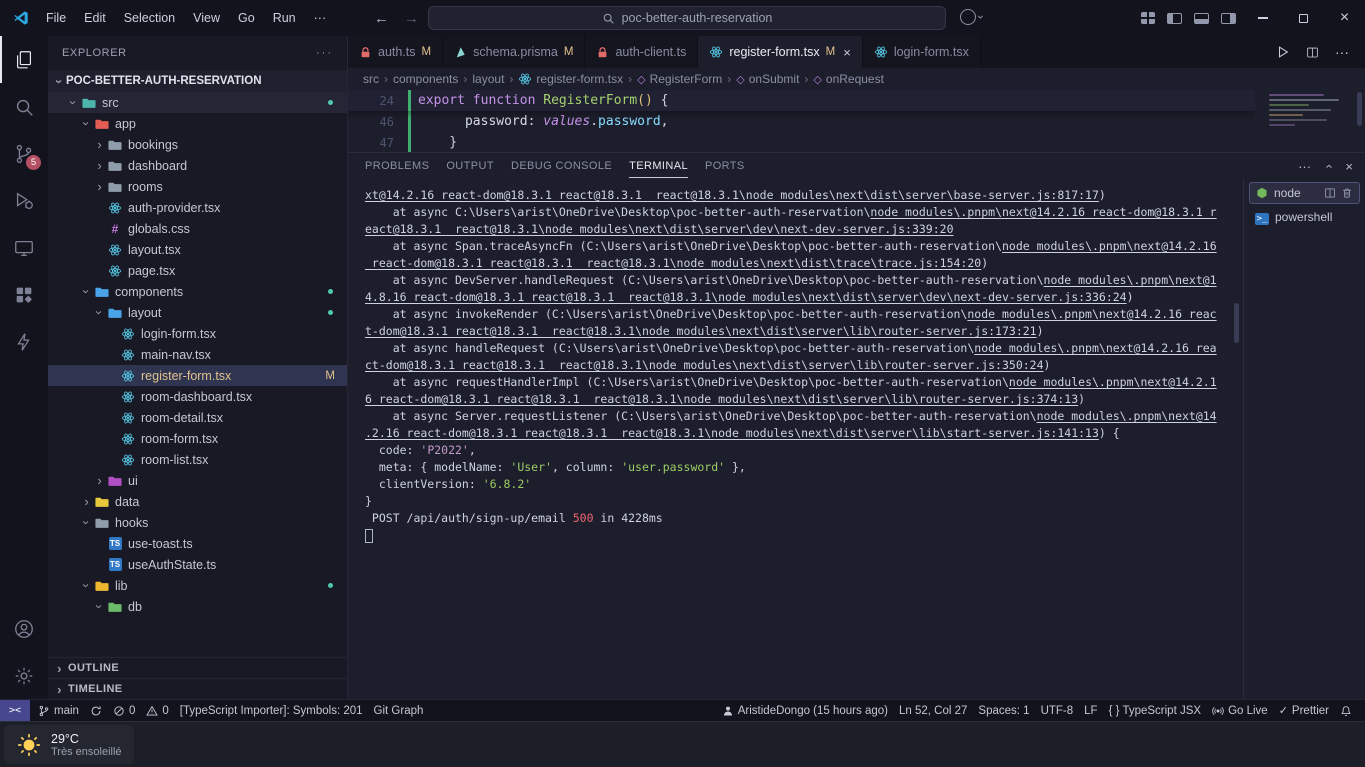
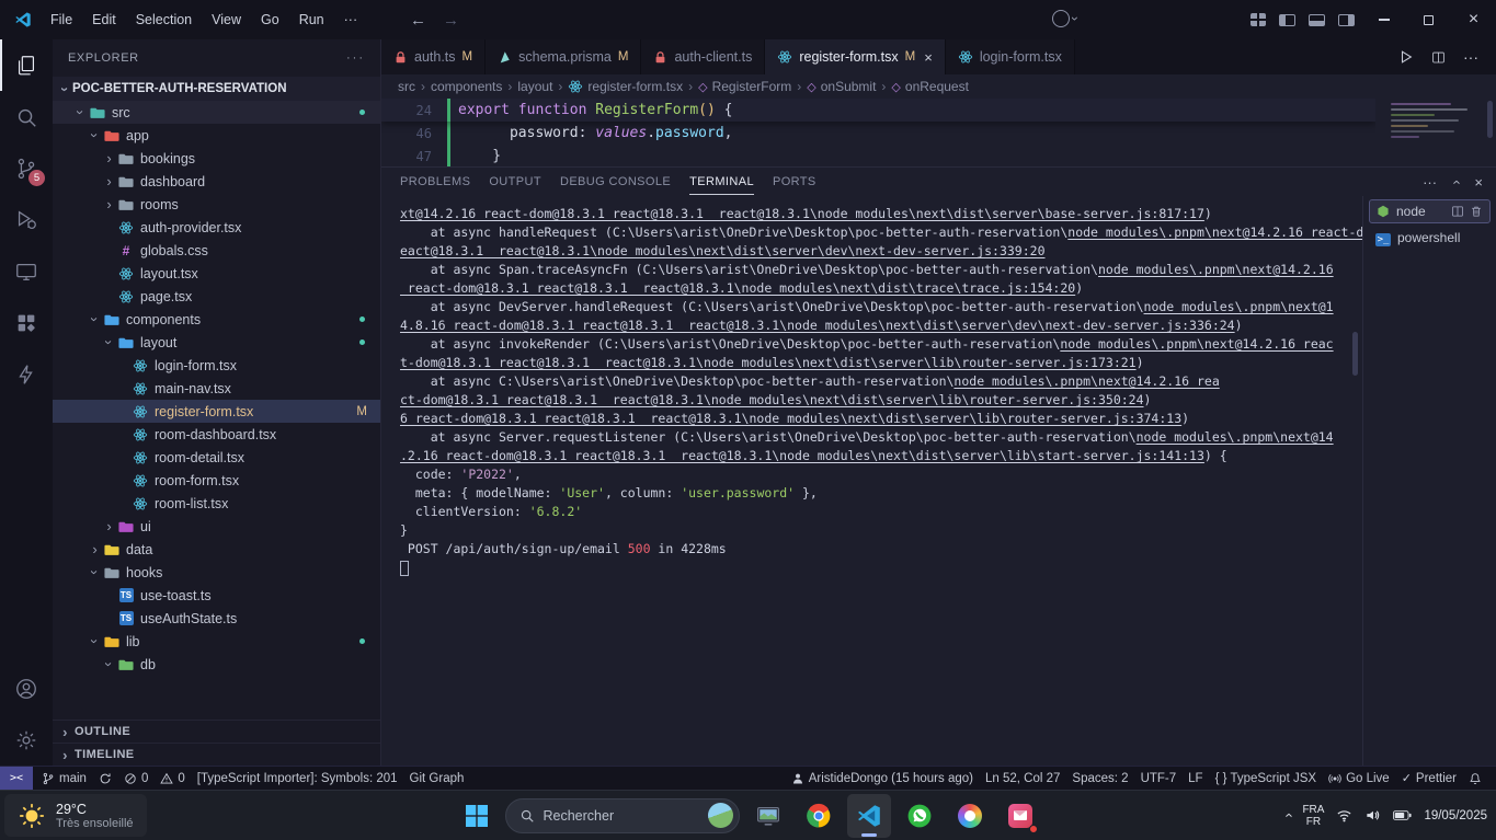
  File
  Edit
  Selection
  View
  Go
  Run
  ···
  ←
  →
- poc-better-auth-reservation
  ×
  5
  EXPLORER
  ···
  POC-BETTER-AUTH-RESERVATION
  src
  app
  ›
  bookings
  ›
  dashboard
  ›
  rooms
  auth-provider.tsx
  #
  globals.css
  layout.tsx
  page.tsx
  components
  layout
  login-form.tsx
  main-nav.tsx
  register-form.tsx
  M
  room-dashboard.tsx
  room-detail.tsx
  room-form.tsx
  room-list.tsx
  ›
  ui
  ›
  data
  hooks
  TS
  use-toast.ts
  TS
  useAuthState.ts
  lib
  db
  ›
  OUTLINE
  ›
  TIMELINE
  auth.ts
  M
  schema.prisma
  M
  auth-client.ts
  register-form.tsx
  M
  ×
  login-form.tsx
  ···
  src
  ›
  components
  ›
  layout
  ›
  register-form.tsx
  ›
  ◇
  RegisterForm
  ›
  ◇
  onSubmit
  ›
  ◇
  onRequest
  24
  export function RegisterForm() {
  46
  password: values.password,
  47
  }
  PROBLEMS
  OUTPUT
  DEBUG CONSOLE
  TERMINAL
  PORTS
  ···
  ×
  xt@14.2.16_react-dom@18.3.1_react@18.3.1__react@18.3.1\node_modules\next\dist\server\base-server.js:817:17)
- at async C:\Users\arist\OneDrive\Desktop\poc-better-auth-reservation\node_modules\.pnpm\next@14.2.16_react-dom@18.3.1_r
+ at async handleRequest (C:\Users\arist\OneDrive\Desktop\poc-better-auth-reservation\node_modules\.pnpm\next@14.2.16_react-d
  eact@18.3.1__react@18.3.1\node_modules\next\dist\server\dev\next-dev-server.js:339:20
  at async Span.traceAsyncFn (C:\Users\arist\OneDrive\Desktop\poc-better-auth-reservation\node_modules\.pnpm\next@14.2.16
  _react-dom@18.3.1_react@18.3.1__react@18.3.1\node_modules\next\dist\trace\trace.js:154:20)
  at async DevServer.handleRequest (C:\Users\arist\OneDrive\Desktop\poc-better-auth-reservation\node_modules\.pnpm\next@1
  4.8.16_react-dom@18.3.1_react@18.3.1__react@18.3.1\node_modules\next\dist\server\dev\next-dev-server.js:336:24)
  at async invokeRender (C:\Users\arist\OneDrive\Desktop\poc-better-auth-reservation\node_modules\.pnpm\next@14.2.16_reac
  t-dom@18.3.1_react@18.3.1__react@18.3.1\node_modules\next\dist\server\lib\router-server.js:173:21)
- at async handleRequest (C:\Users\arist\OneDrive\Desktop\poc-better-auth-reservation\node_modules\.pnpm\next@14.2.16_rea
+ at async C:\Users\arist\OneDrive\Desktop\poc-better-auth-reservation\node_modules\.pnpm\next@14.2.16_rea
  ct-dom@18.3.1_react@18.3.1__react@18.3.1\node_modules\next\dist\server\lib\router-server.js:350:24)
- at async requestHandlerImpl (C:\Users\arist\OneDrive\Desktop\poc-better-auth-reservation\node_modules\.pnpm\next@14.2.1
  6_react-dom@18.3.1_react@18.3.1__react@18.3.1\node_modules\next\dist\server\lib\router-server.js:374:13)
  at async Server.requestListener (C:\Users\arist\OneDrive\Desktop\poc-better-auth-reservation\node_modules\.pnpm\next@14
  .2.16_react-dom@18.3.1_react@18.3.1__react@18.3.1\node_modules\next\dist\server\lib\start-server.js:141:13) {
  code: 'P2022',
  meta: { modelName: 'User', column: 'user.password' },
  clientVersion: '6.8.2'
  }
  POST /api/auth/sign-up/email 500 in 4228ms
  node
  >_
  powershell
  ><
  main
  0
  0
  [TypeScript Importer]: Symbols: 201
  Git Graph
  AristideDongo (15 hours ago)
  Ln 52, Col 27
- Spaces: 1
+ Spaces: 2
- UTF-8
+ UTF-7
  LF
  { } TypeScript JSX
  Go Live
  ✓
  Prettier
  29°C
  Très ensoleillé
+ Rechercher
+ FRA
+ FR
+ 19/05/2025
